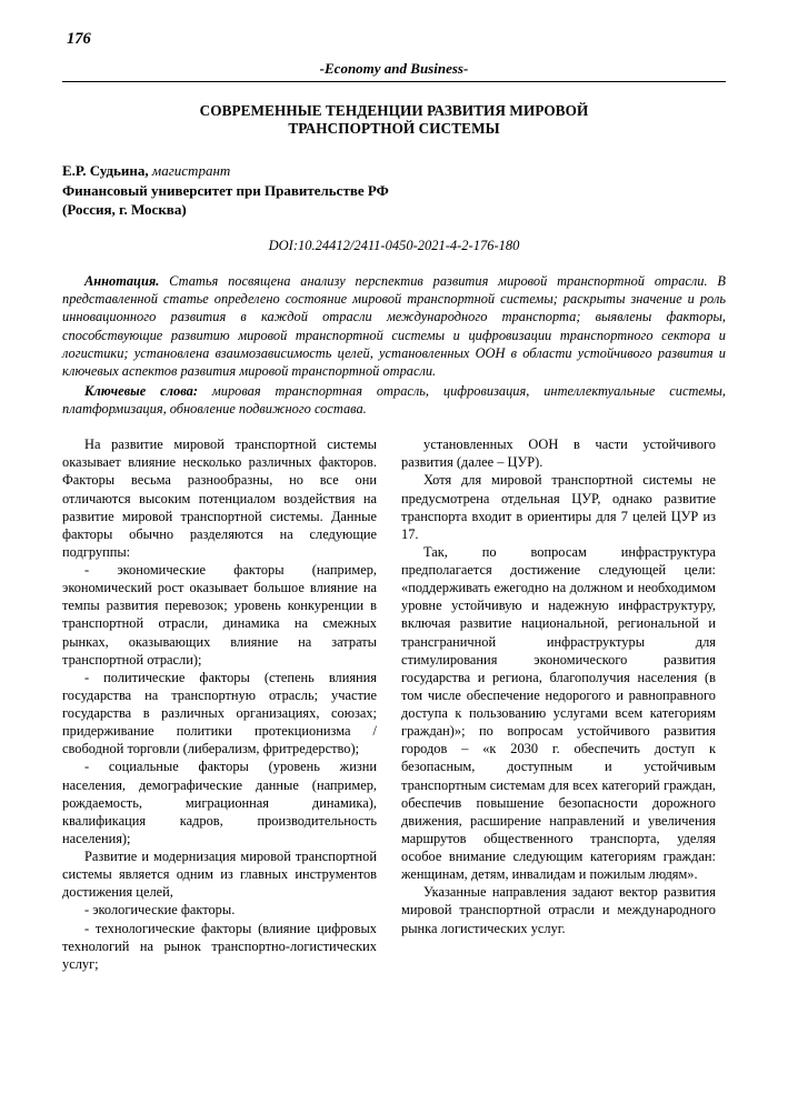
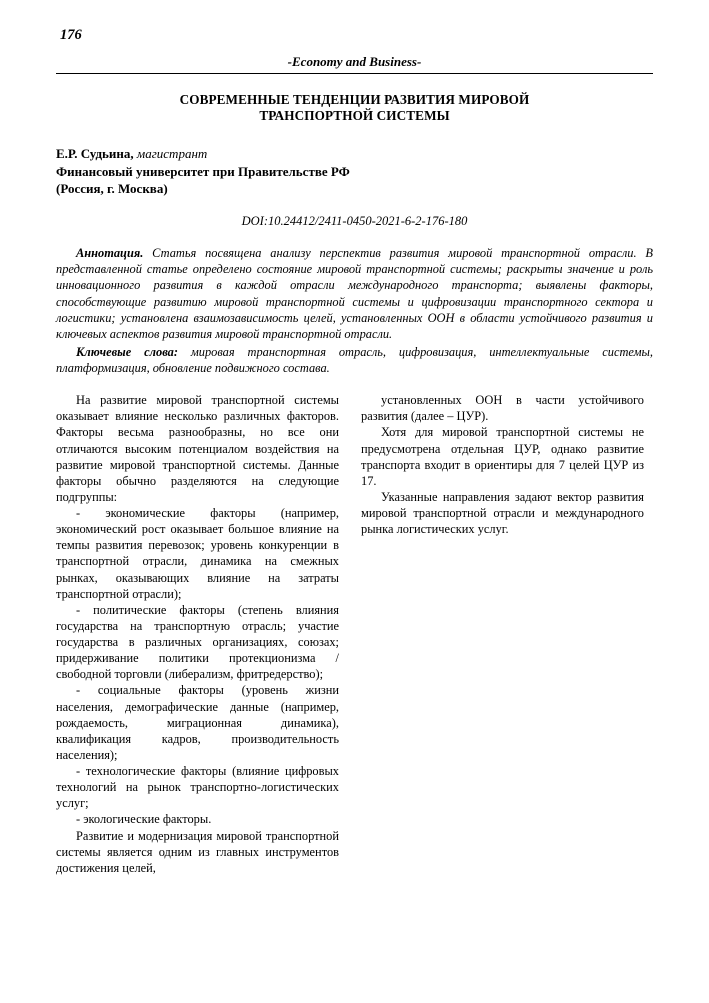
  176
  -Economy and Business-
  СОВРЕМЕННЫЕ ТЕНДЕНЦИИ РАЗВИТИЯ МИРОВОЙ
  ТРАНСПОРТНОЙ СИСТЕМЫ
  Е.Р. Судьина, магистрант
  Финансовый университет при Правительстве РФ
  (Россия, г. Москва)
- DOI:10.24412/2411-0450-2021-4-2-176-180
+ DOI:10.24412/2411-0450-2021-6-2-176-180
  Аннотация. Статья посвящена анализу перспектив развития мировой транспортной отрасли. В представленной статье определено состояние мировой транспортной системы; раскрыты значение и роль инновационного развития в каждой отрасли международного транспорта; выявлены факторы, способствующие развитию мировой транспортной системы и цифровизации транспортного сектора и логистики; установлена взаимозависимость целей, установленных ООН в области устойчивого развития и ключевых аспектов развития мировой транспортной отрасли.
  Ключевые слова: мировая транспортная отрасль, цифровизация, интеллектуальные системы, платформизация, обновление подвижного состава.
  На развитие мировой транспортной системы оказывает влияние несколько различных факторов. Факторы весьма разнообразны, но все они отличаются высоким потенциалом воздействия на развитие мировой транспортной системы. Данные факторы обычно разделяются на следующие подгруппы:
  - экономические факторы (например, экономический рост оказывает большое влияние на темпы развития перевозок; уровень конкуренции в транспортной отрасли, динамика на смежных рынках, оказывающих влияние на затраты транспортной отрасли);
  - политические факторы (степень влияния государства на транспортную отрасль; участие государства в различных организациях, союзах; придерживание политики протекционизма / свободной торговли (либерализм, фритредерство);
  - социальные факторы (уровень жизни населения, демографические данные (например, рождаемость, миграционная динамика), квалификация кадров, производительность населения);
- Развитие и модернизация мировой транспортной системы является одним из главных инструментов достижения целей,
+ - технологические факторы (влияние цифровых технологий на рынок транспортно-логистических услуг;
  - экологические факторы.
- - технологические факторы (влияние цифровых технологий на рынок транспортно-логистических услуг;
+ Развитие и модернизация мировой транспортной системы является одним из главных инструментов достижения целей,
  установленных ООН в части устойчивого развития (далее – ЦУР).
  Хотя для мировой транспортной системы не предусмотрена отдельная ЦУР, однако развитие транспорта входит в ориентиры для 7 целей ЦУР из 17.
- Так, по вопросам инфраструктура предполагается достижение следующей цели: «поддерживать ежегодно на должном и необходимом уровне устойчивую и надежную инфраструктуру, включая развитие национальной, региональной и трансграничной инфраструктуры для стимулирования экономического развития государства и региона, благополучия населения (в том числе обеспечение недорогого и равноправного доступа к пользованию услугами всем категориям граждан)»; по вопросам устойчивого развития городов – «к 2030 г. обеспечить доступ к безопасным, доступным и устойчивым транспортным системам для всех категорий граждан, обеспечив повышение безопасности дорожного движения, расширение направлений и увеличения маршрутов общественного транспорта, уделяя особое внимание следующим категориям граждан: женщинам, детям, инвалидам и пожилым людям».
  Указанные направления задают вектор развития мировой транспортной отрасли и международного рынка логистических услуг.
